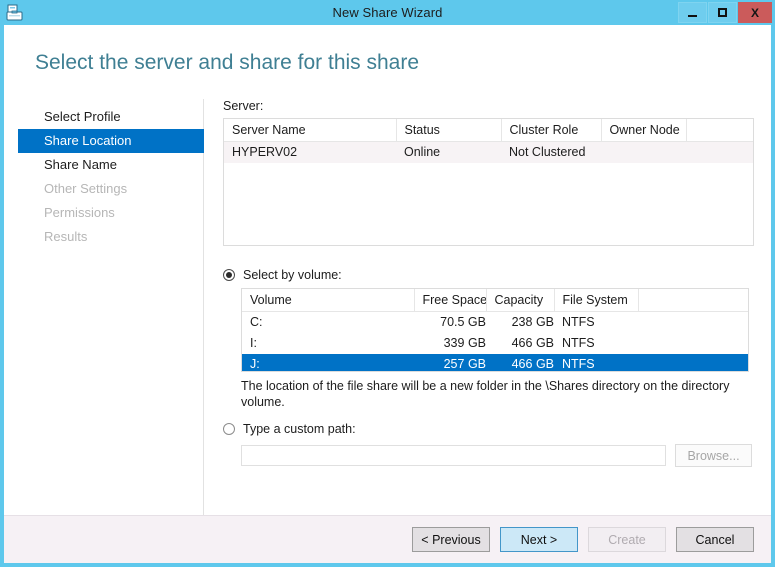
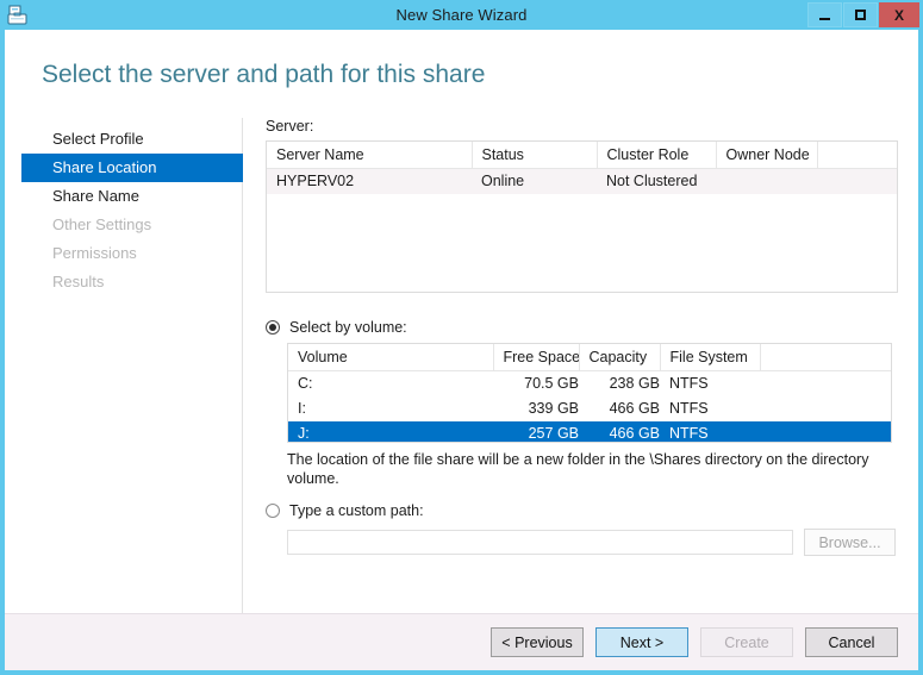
  New Share Wizard
  X
- Select the server and share for this share
+ Select the server and path for this share
  Select Profile
  Share Location
  Share Name
  Other Settings
  Permissions
  Results
  Server:
  Server Name	Status	Cluster Role	Owner Node
  HYPERV02	Online	Not Clustered
  Select by volume:
  Volume	Free Space	Capacity	File System
  C:	70.5 GB	238 GB	NTFS
  I:	339 GB	466 GB	NTFS
  J:	257 GB	466 GB	NTFS
  The location of the file share will be a new folder in the \Shares directory on the directory volume.
  Type a custom path:
  Browse...
  < Previous
  Next >
  Create
  Cancel
